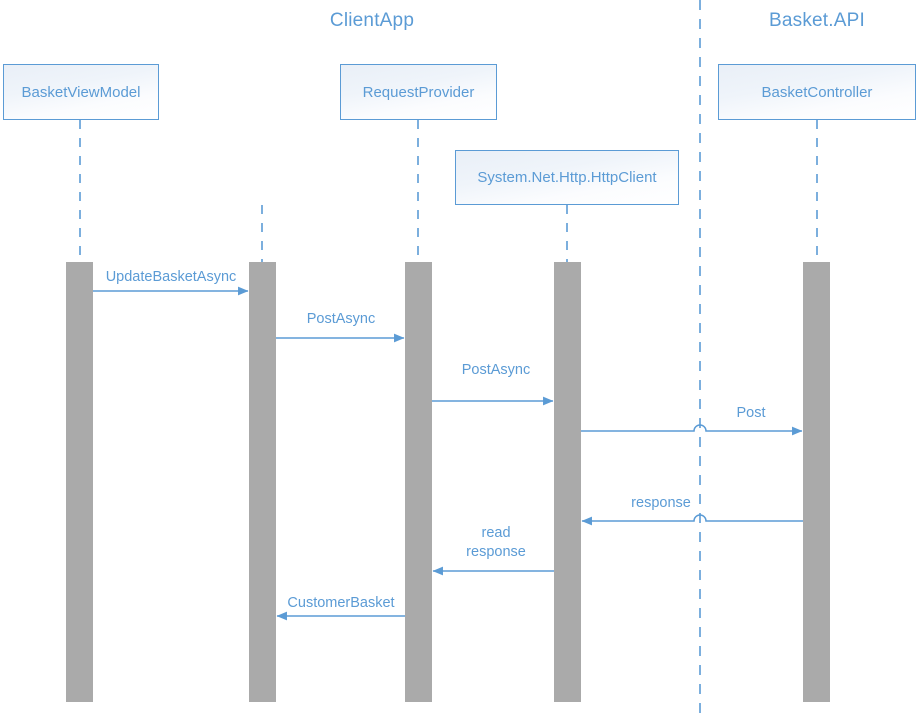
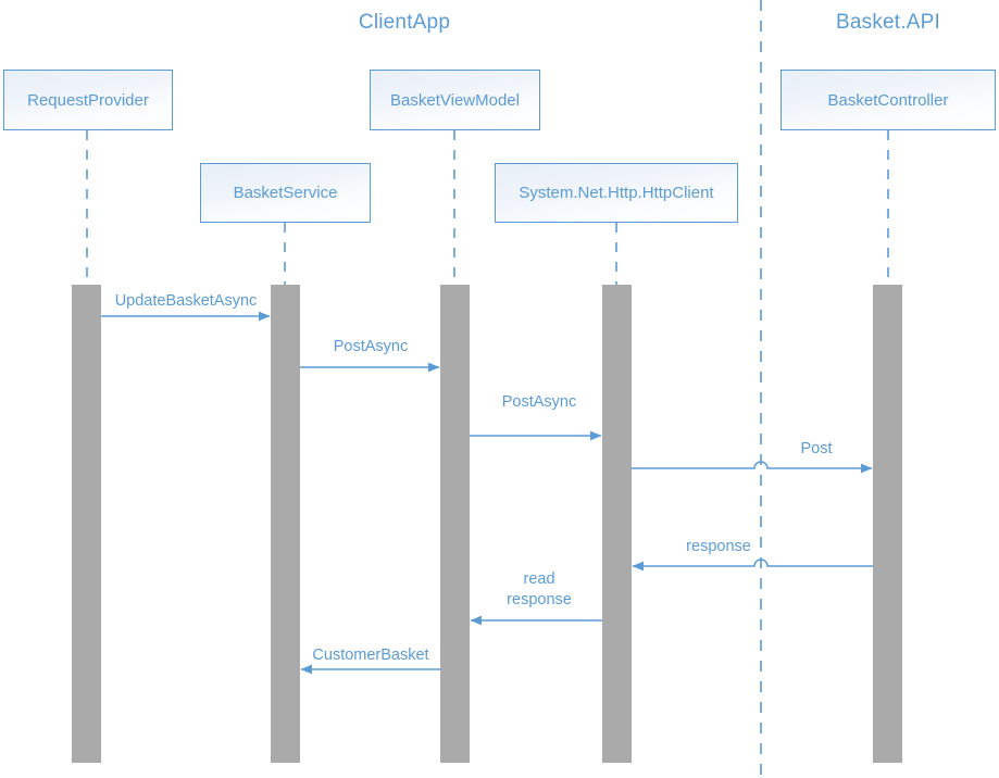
  UpdateBasketAsync
  PostAsync
  PostAsync
  Post
  response
  read
  response
  CustomerBasket
- BasketViewModel
+ RequestProvider
+ BasketService
- RequestProvider
+ BasketViewModel
  System.Net.Http.HttpClient
  BasketController
  ClientApp
  Basket.API
